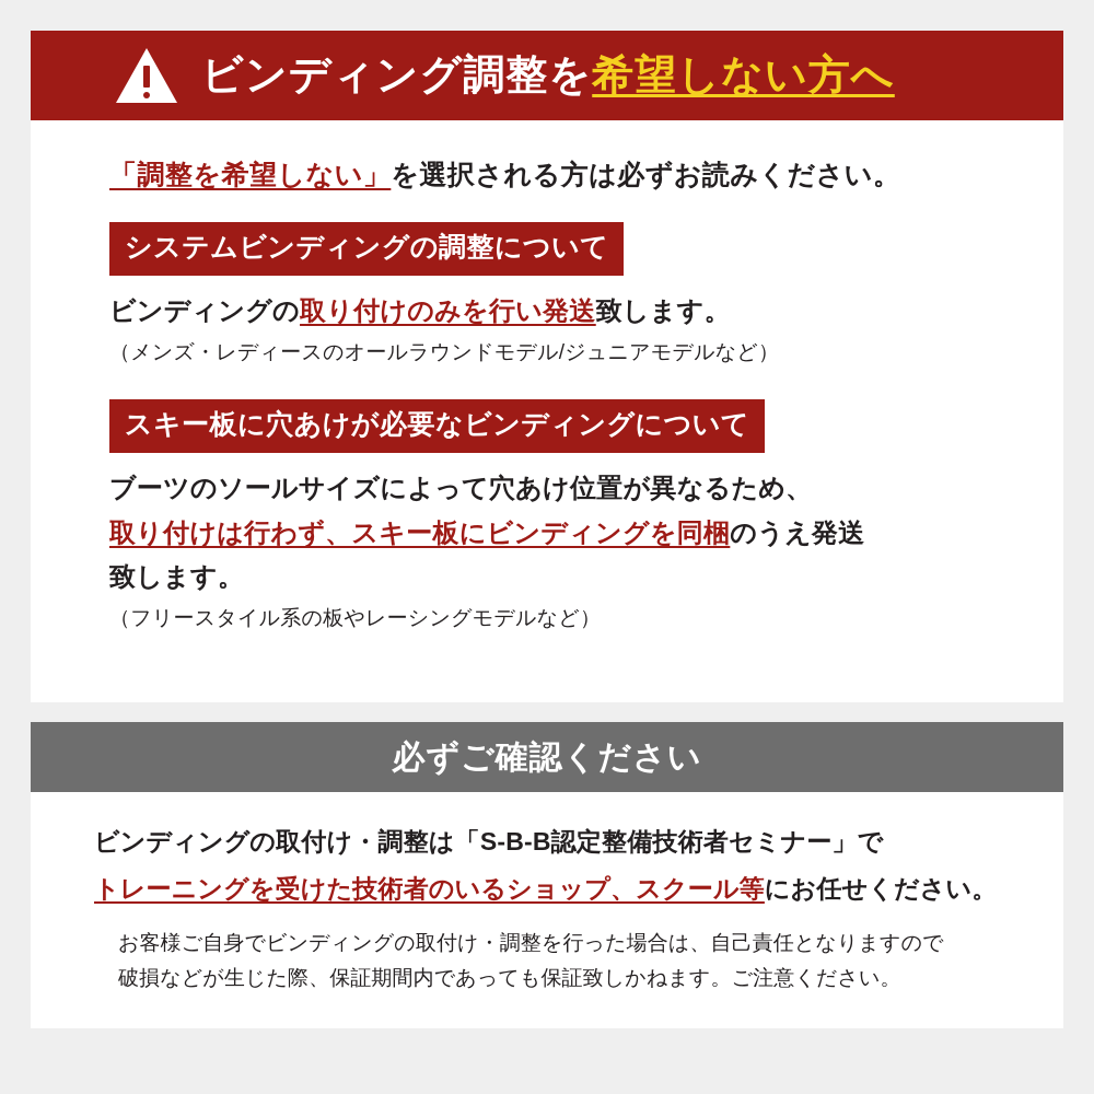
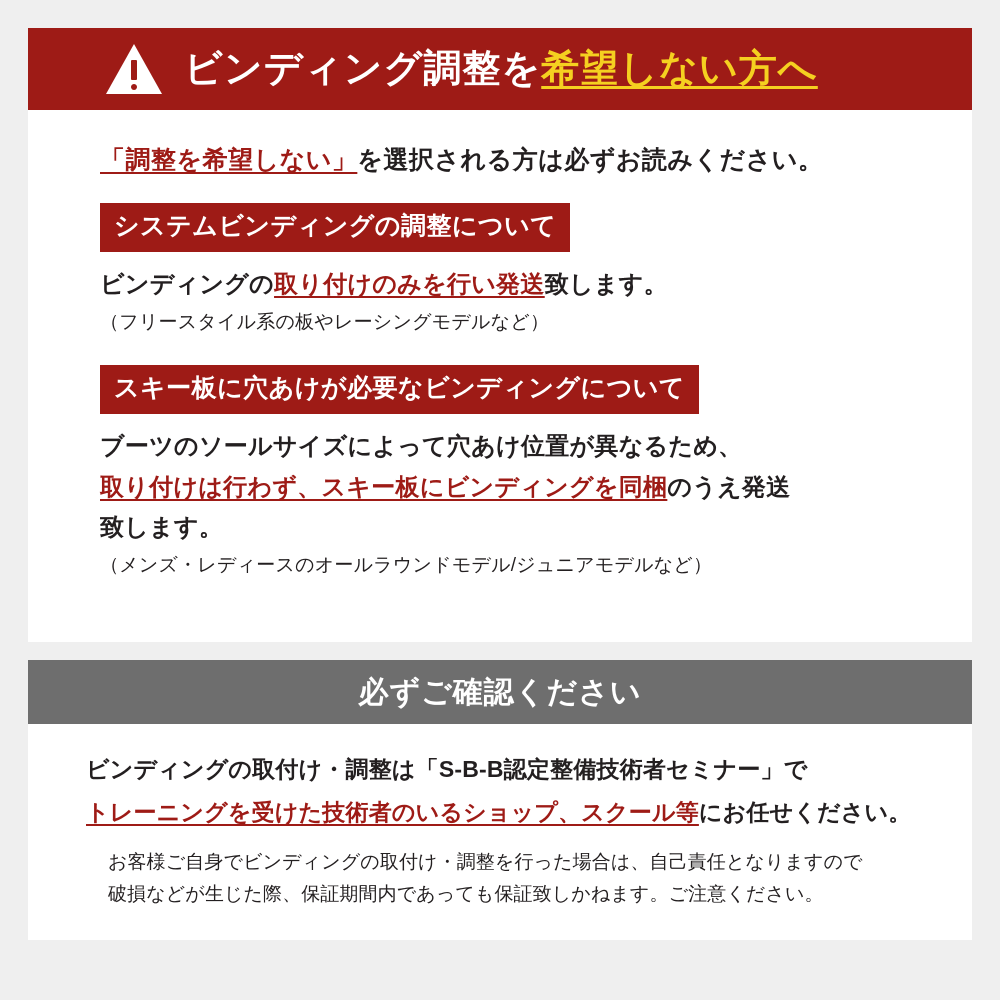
  ビンディング調整を希望しない方へ
  「調整を希望しない」を選択される方は必ずお読みください。
  システムビンディングの調整について
  ビンディングの取り付けのみを行い発送致します。
- （メンズ・レディースのオールラウンドモデル/ジュニアモデルなど）
+ （フリースタイル系の板やレーシングモデルなど）
  スキー板に穴あけが必要なビンディングについて
  ブーツのソールサイズによって穴あけ位置が異なるため、
  取り付けは行わず、スキー板にビンディングを同梱のうえ発送
  致します。
- （フリースタイル系の板やレーシングモデルなど）
+ （メンズ・レディースのオールラウンドモデル/ジュニアモデルなど）
  必ずご確認ください
  ビンディングの取付け・調整は「S-B-B認定整備技術者セミナー」で
  トレーニングを受けた技術者のいるショップ、スクール等にお任せください。
  お客様ご自身でビンディングの取付け・調整を行った場合は、自己責任となりますので
  破損などが生じた際、保証期間内であっても保証致しかねます。ご注意ください。
